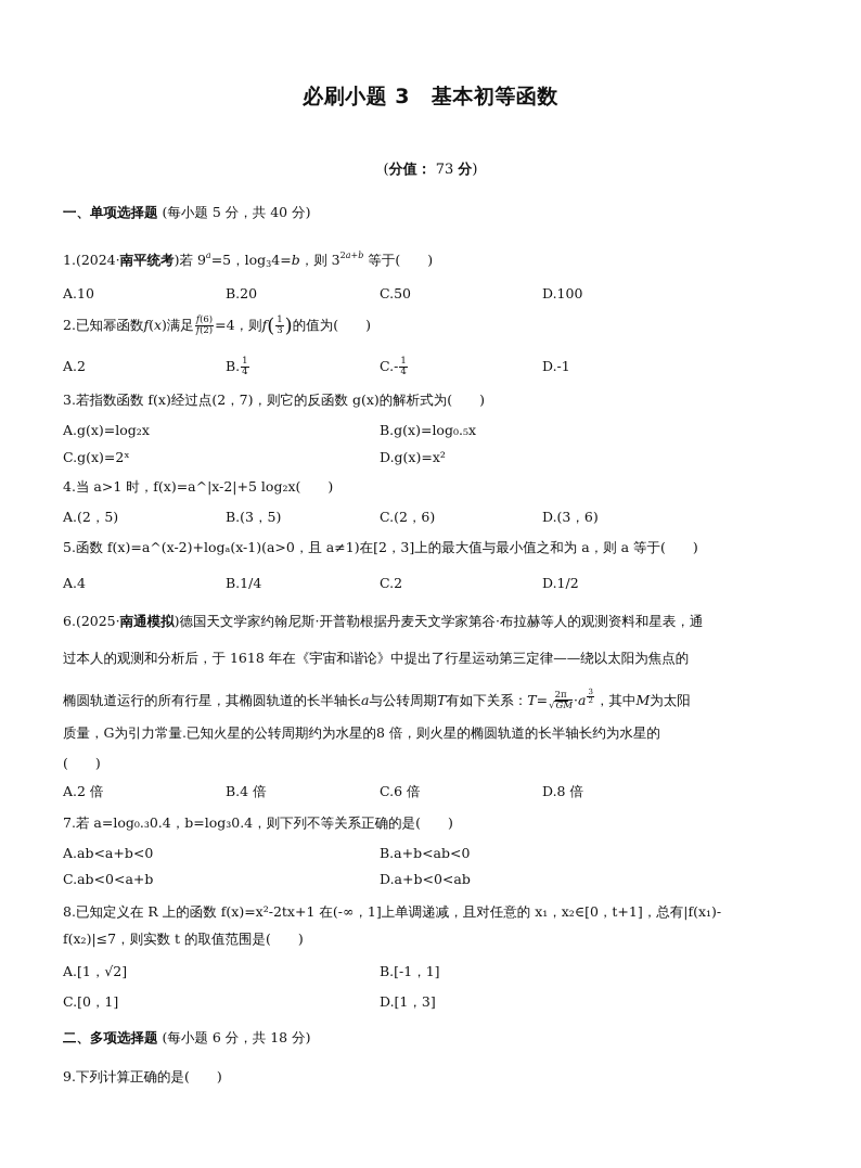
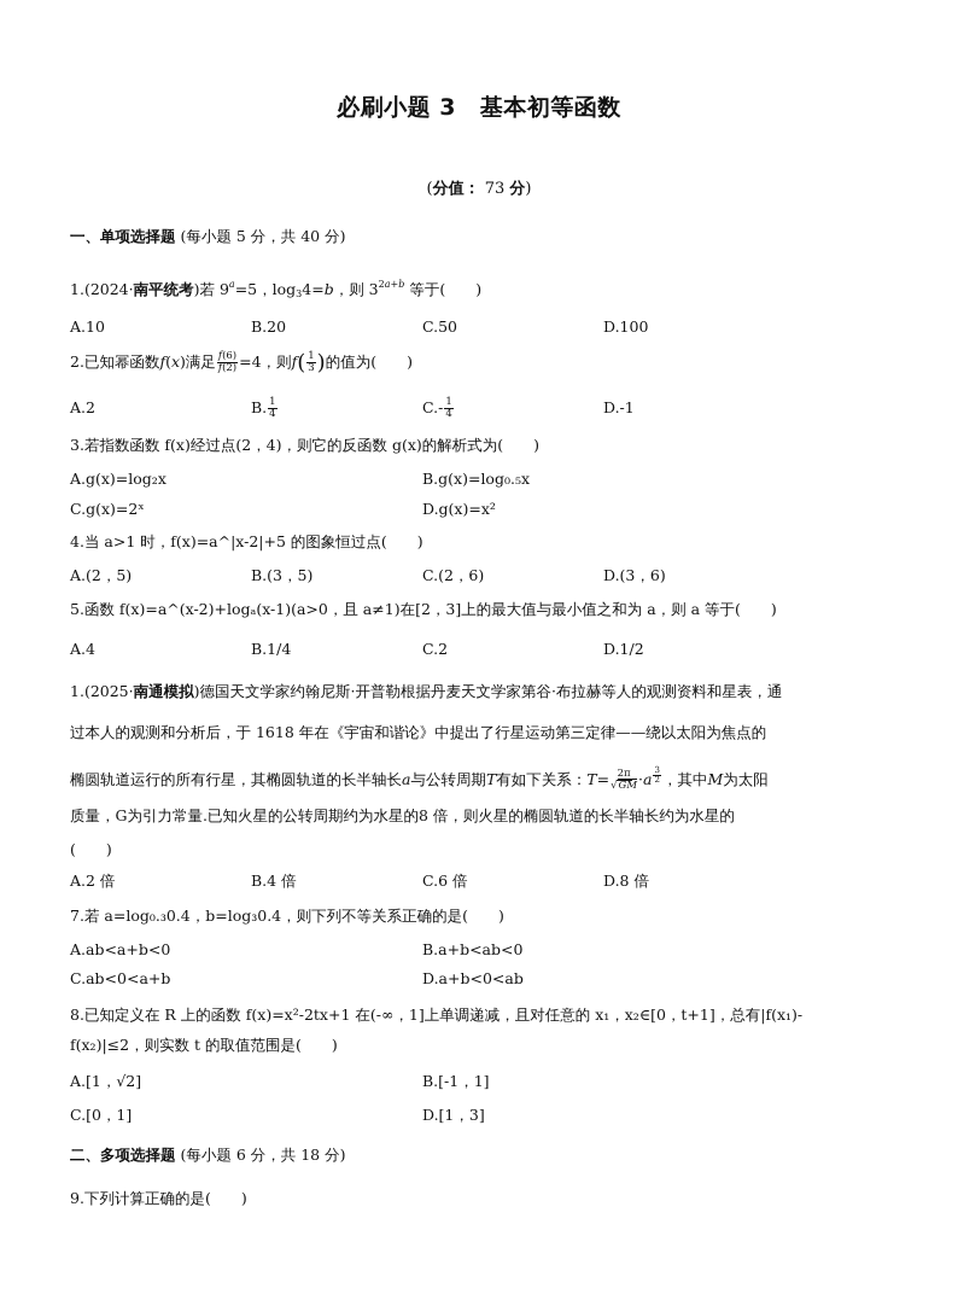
  必刷小题 3 基本初等函数
  (分值： 73 分)
  一、单项选择题 (每小题 5 分，共 40 分)
  1.(2024·南平统考)若 9a=5，log34=b，则 32a+b 等于( )
  A.10
  B.20
  C.50
  D.100
  2.已知幂函数f(x)满足
  f(6)
  f(2)
  =4，则f(
  1
  3
  )的值为( )
  A.2
  B.
  1
  4
  C.-
  1
  4
  D.-1
- 3.若指数函数 f(x)经过点(2，7)，则它的反函数 g(x)的解析式为( )
+ 3.若指数函数 f(x)经过点(2，4)，则它的反函数 g(x)的解析式为( )
  A.g(x)=log₂x
  B.g(x)=log₀.₅x
  C.g(x)=2ˣ
  D.g(x)=x²
- 4.当 a>1 时，f(x)=a^|x-2|+5 log₂x( )
+ 4.当 a>1 时，f(x)=a^|x-2|+5 的图象恒过点( )
  A.(2，5)
  B.(3，5)
  C.(2，6)
  D.(3，6)
  5.函数 f(x)=a^(x-2)+logₐ(x-1)(a>0，且 a≠1)在[2，3]上的最大值与最小值之和为 a，则 a 等于( )
  A.4
  B.1/4
  C.2
  D.1/2
- 6.(2025·南通模拟)德国天文学家约翰尼斯·开普勒根据丹麦天文学家第谷·布拉赫等人的观测资料和星表，通
+ 1.(2025·南通模拟)德国天文学家约翰尼斯·开普勒根据丹麦天文学家第谷·布拉赫等人的观测资料和星表，通
  过本人的观测和分析后，于 1618 年在《宇宙和谐论》中提出了行星运动第三定律——绕以太阳为焦点的
  椭圆轨道运行的所有行星，其椭圆轨道的长半轴长a与公转周期T有如下关系：T=
  2π
  √GM
  ·a
  3
  2
  ，其中M为太阳
  质量，G为引力常量.已知火星的公转周期约为水星的8 倍，则火星的椭圆轨道的长半轴长约为水星的
  ( )
  A.2 倍
  B.4 倍
  C.6 倍
  D.8 倍
  7.若 a=log₀.₃0.4，b=log₃0.4，则下列不等关系正确的是( )
  A.ab<a+b<0
  B.a+b<ab<0
  C.ab<0<a+b
  D.a+b<0<ab
  8.已知定义在 R 上的函数 f(x)=x²-2tx+1 在(-∞，1]上单调递减，且对任意的 x₁，x₂∈[0，t+1]，总有|f(x₁)-
- f(x₂)|≤7，则实数 t 的取值范围是( )
+ f(x₂)|≤2，则实数 t 的取值范围是( )
  A.[1，√2]
  B.[-1，1]
  C.[0，1]
  D.[1，3]
  二、多项选择题 (每小题 6 分，共 18 分)
  9.下列计算正确的是( )
